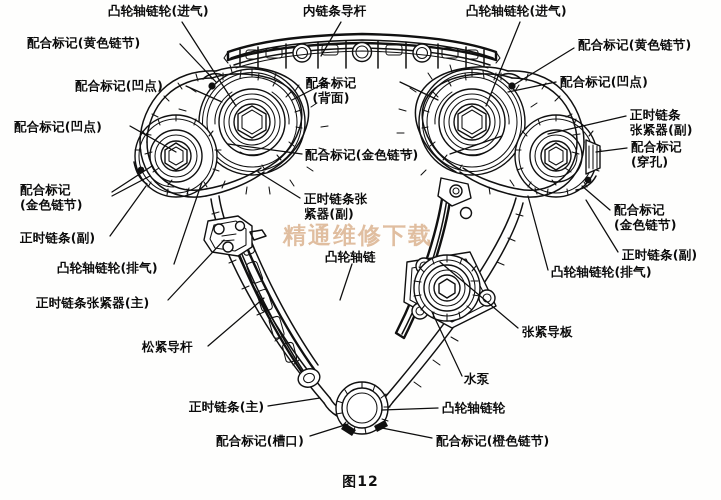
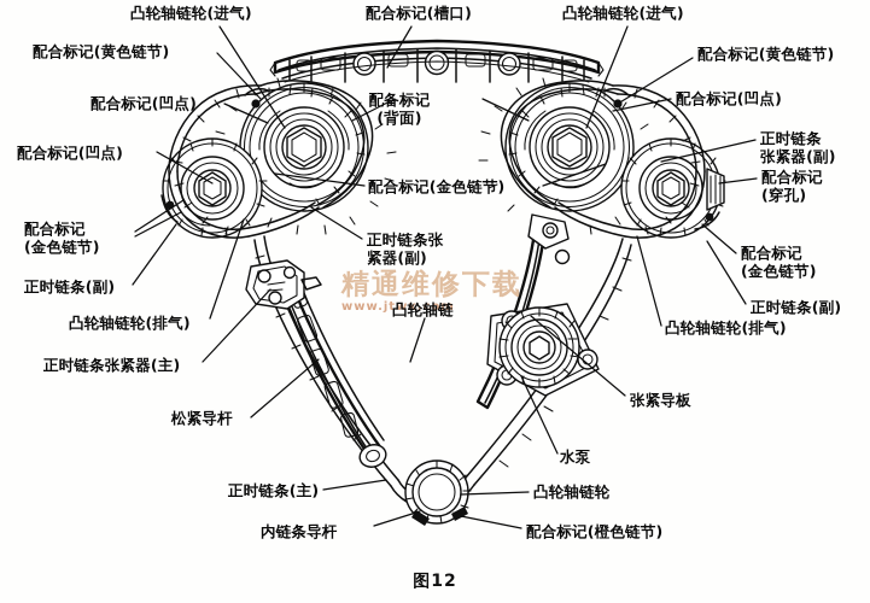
  精通维修下载
+ www.jtwx.com
  凸轮轴链轮(进气)
- 内链条导杆
+ 配合标记(槽口)
  凸轮轴链轮(进气)
  配合标记(黄色链节)
  配合标记(黄色链节)
  配合标记(凹点)
  配备标记
  (背面)
  配合标记(凹点)
  配合标记(凹点)
  正时链条
  张紧器(副)
  配合标记(金色链节)
  配合标记
  (穿孔)
  配合标记
  (金色链节)
  正时链条张
  紧器(副)
  配合标记
  (金色链节)
  正时链条(副)
  正时链条(副)
  凸轮轴链轮(排气)
  凸轮轴链
  凸轮轴链轮(排气)
  正时链条张紧器(主)
  张紧导板
  松紧导杆
  水泵
  正时链条(主)
  凸轮轴链轮
- 配合标记(槽口)
+ 内链条导杆
  配合标记(橙色链节)
  图12
